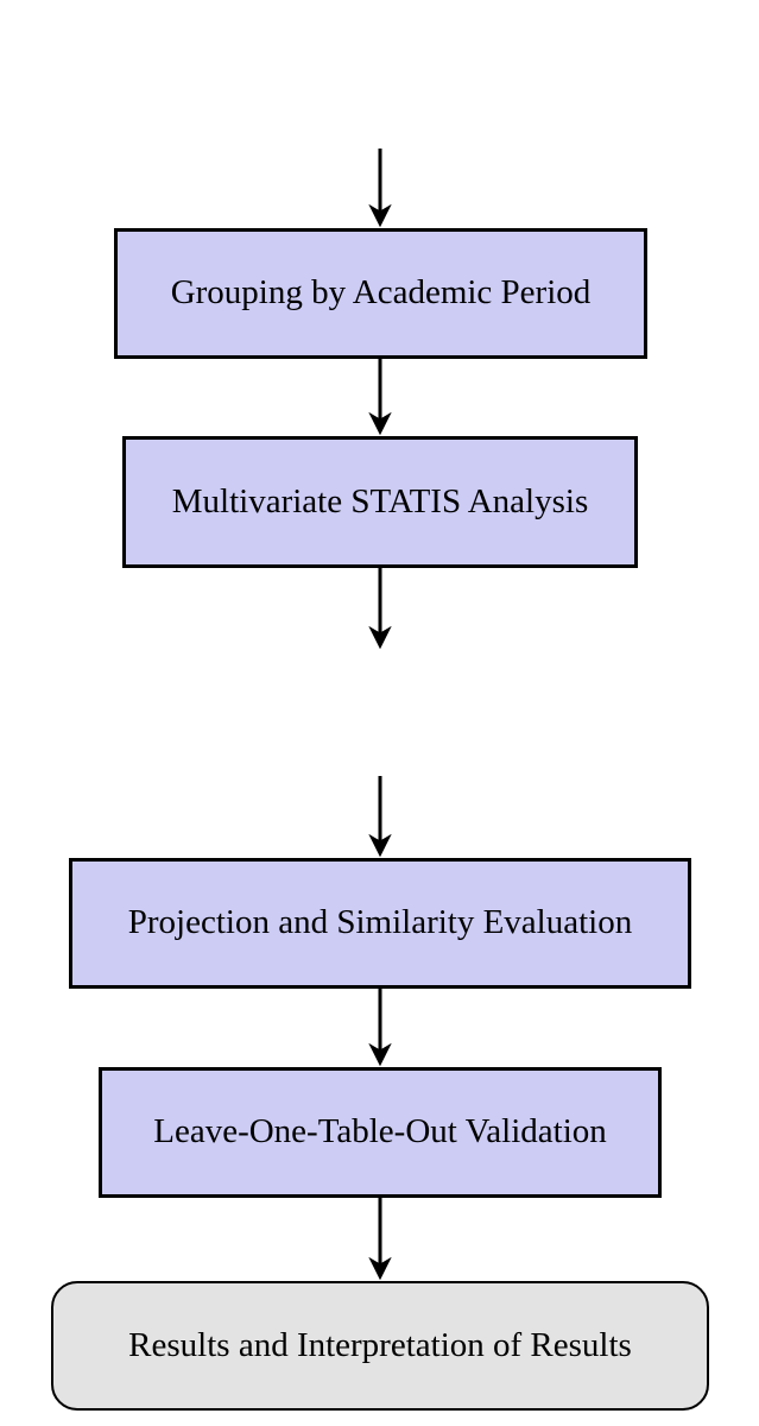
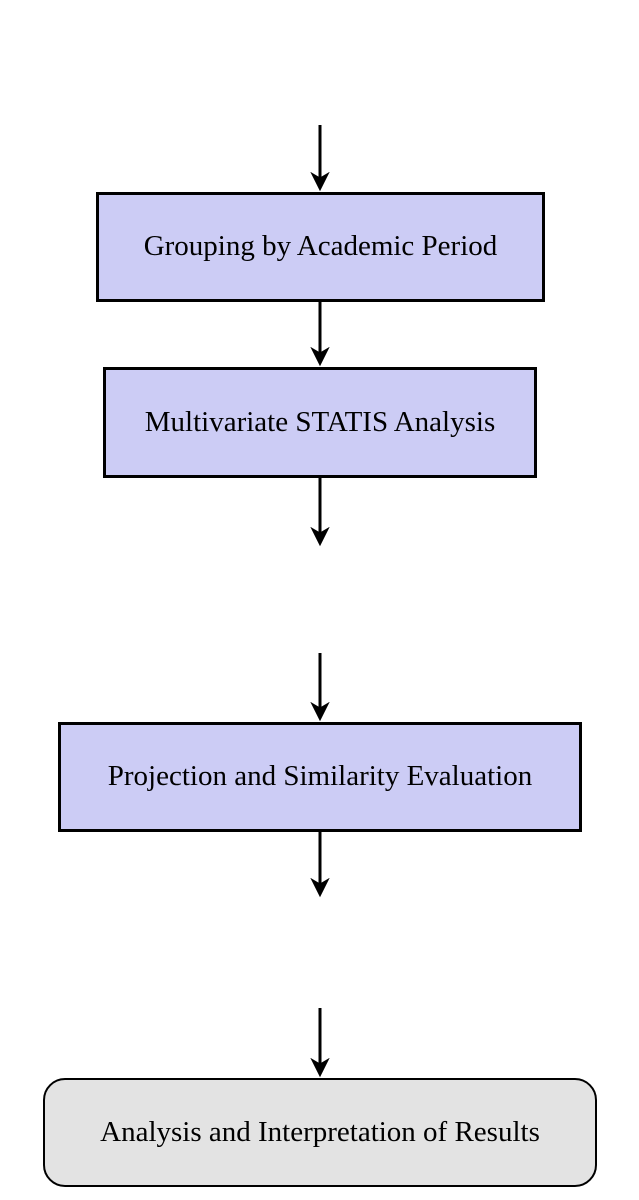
  Grouping by Academic Period
  Multivariate STATIS Analysis
  Projection and Similarity Evaluation
- Leave-One-Table-Out Validation
- Results and Interpretation of Results
+ Analysis and Interpretation of Results
